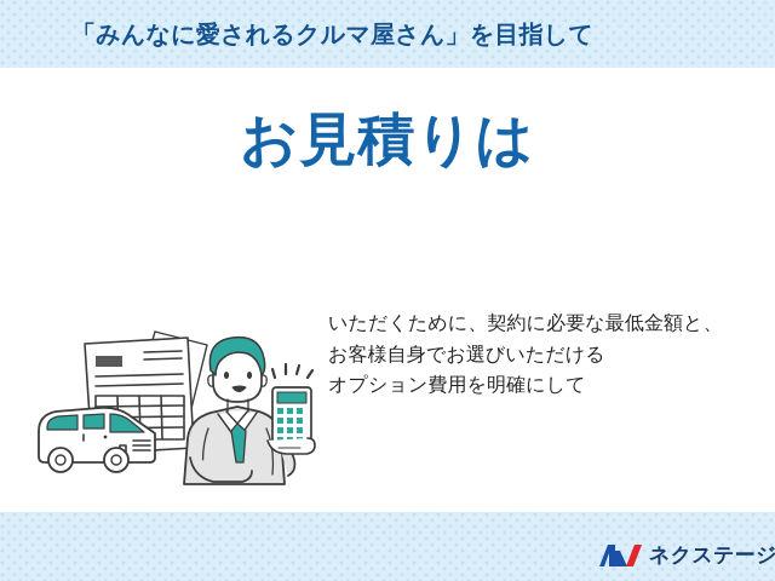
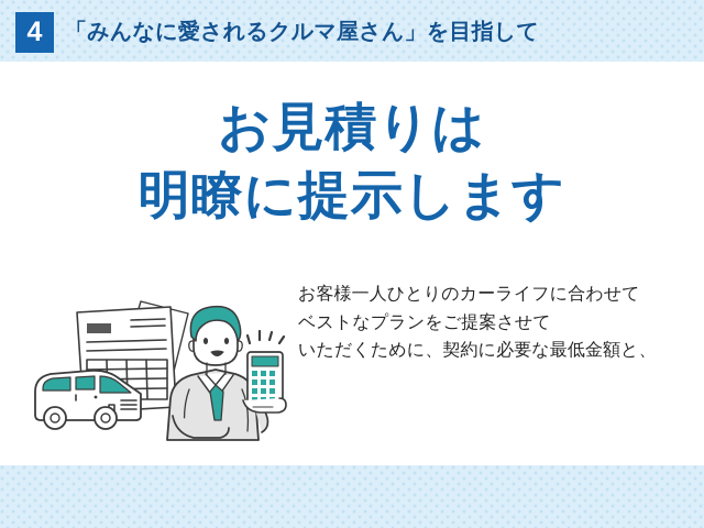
+ 4
  「みんなに愛されるクルマ屋さん」を目指して
  お見積りは
+ 明瞭に提示します
+ お客様一人ひとりのカーライフに合わせて
+ ベストなプランをご提案させて
  いただくために、契約に必要な最低金額と、
- お客様自身でお選びいただける
- オプション費用を明確にして
- ネクステージ
